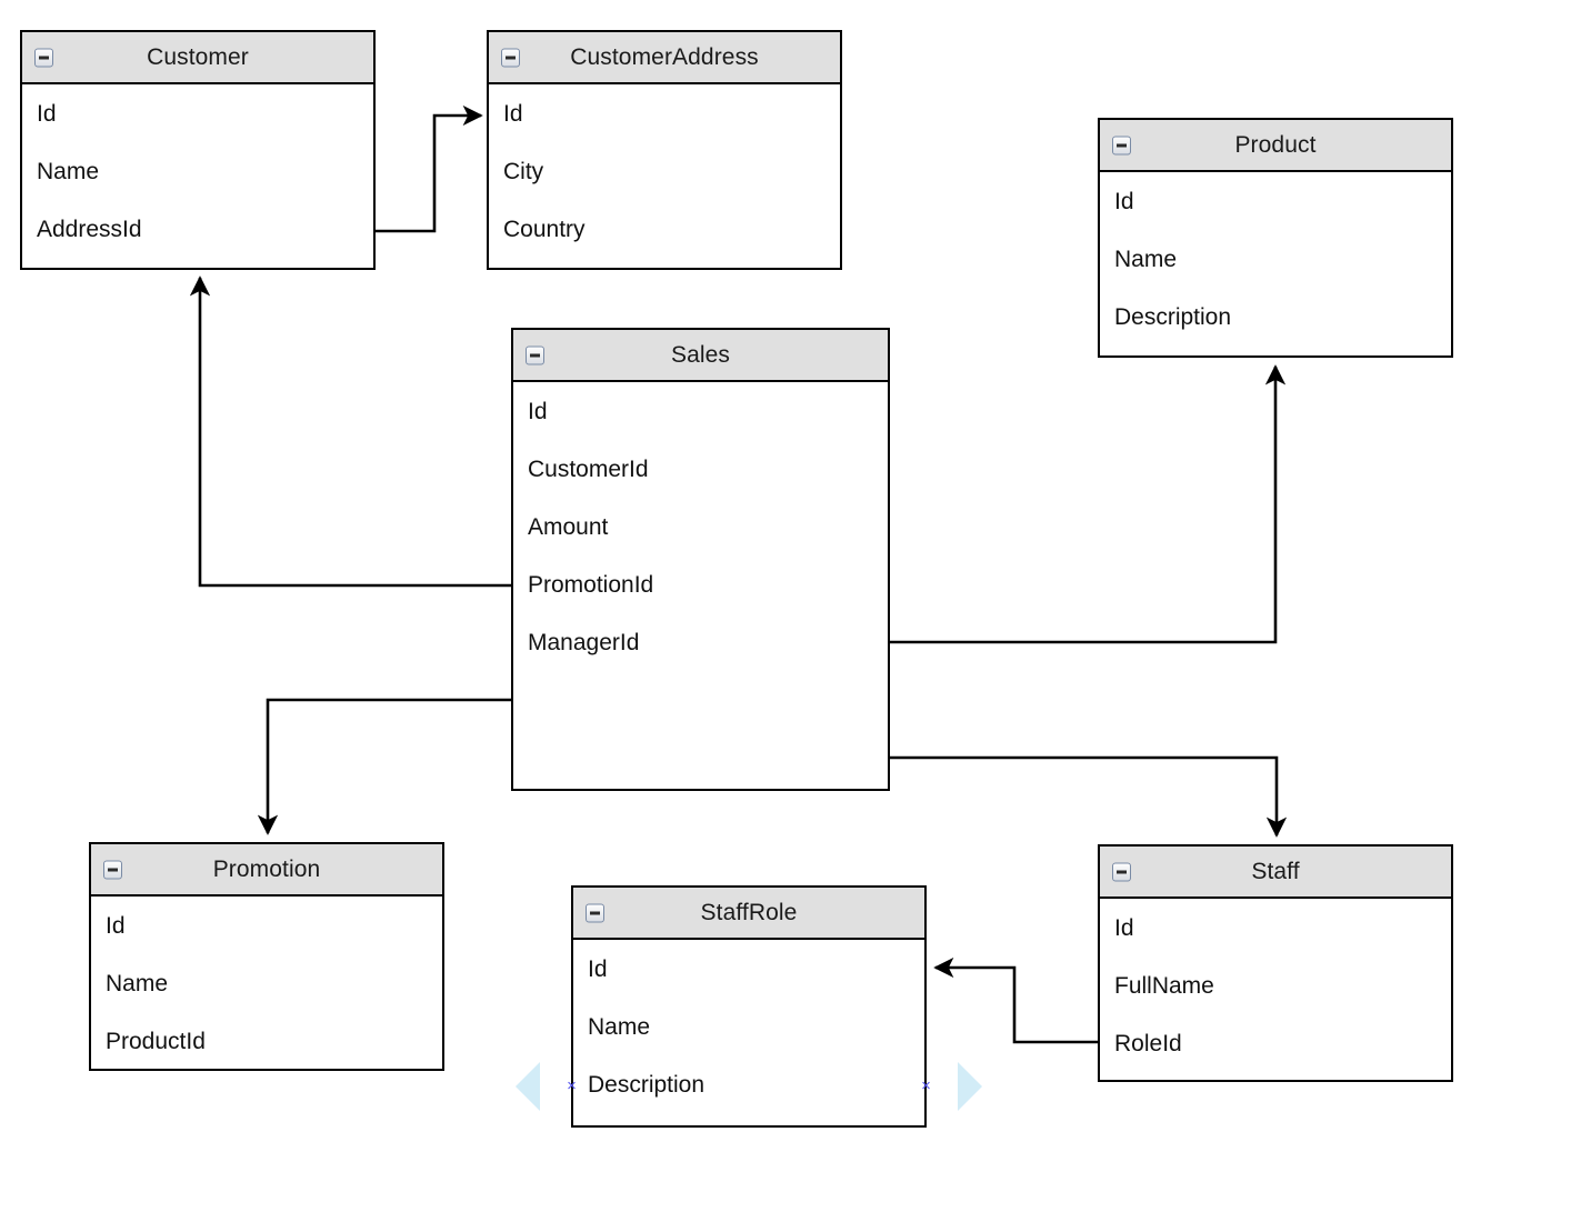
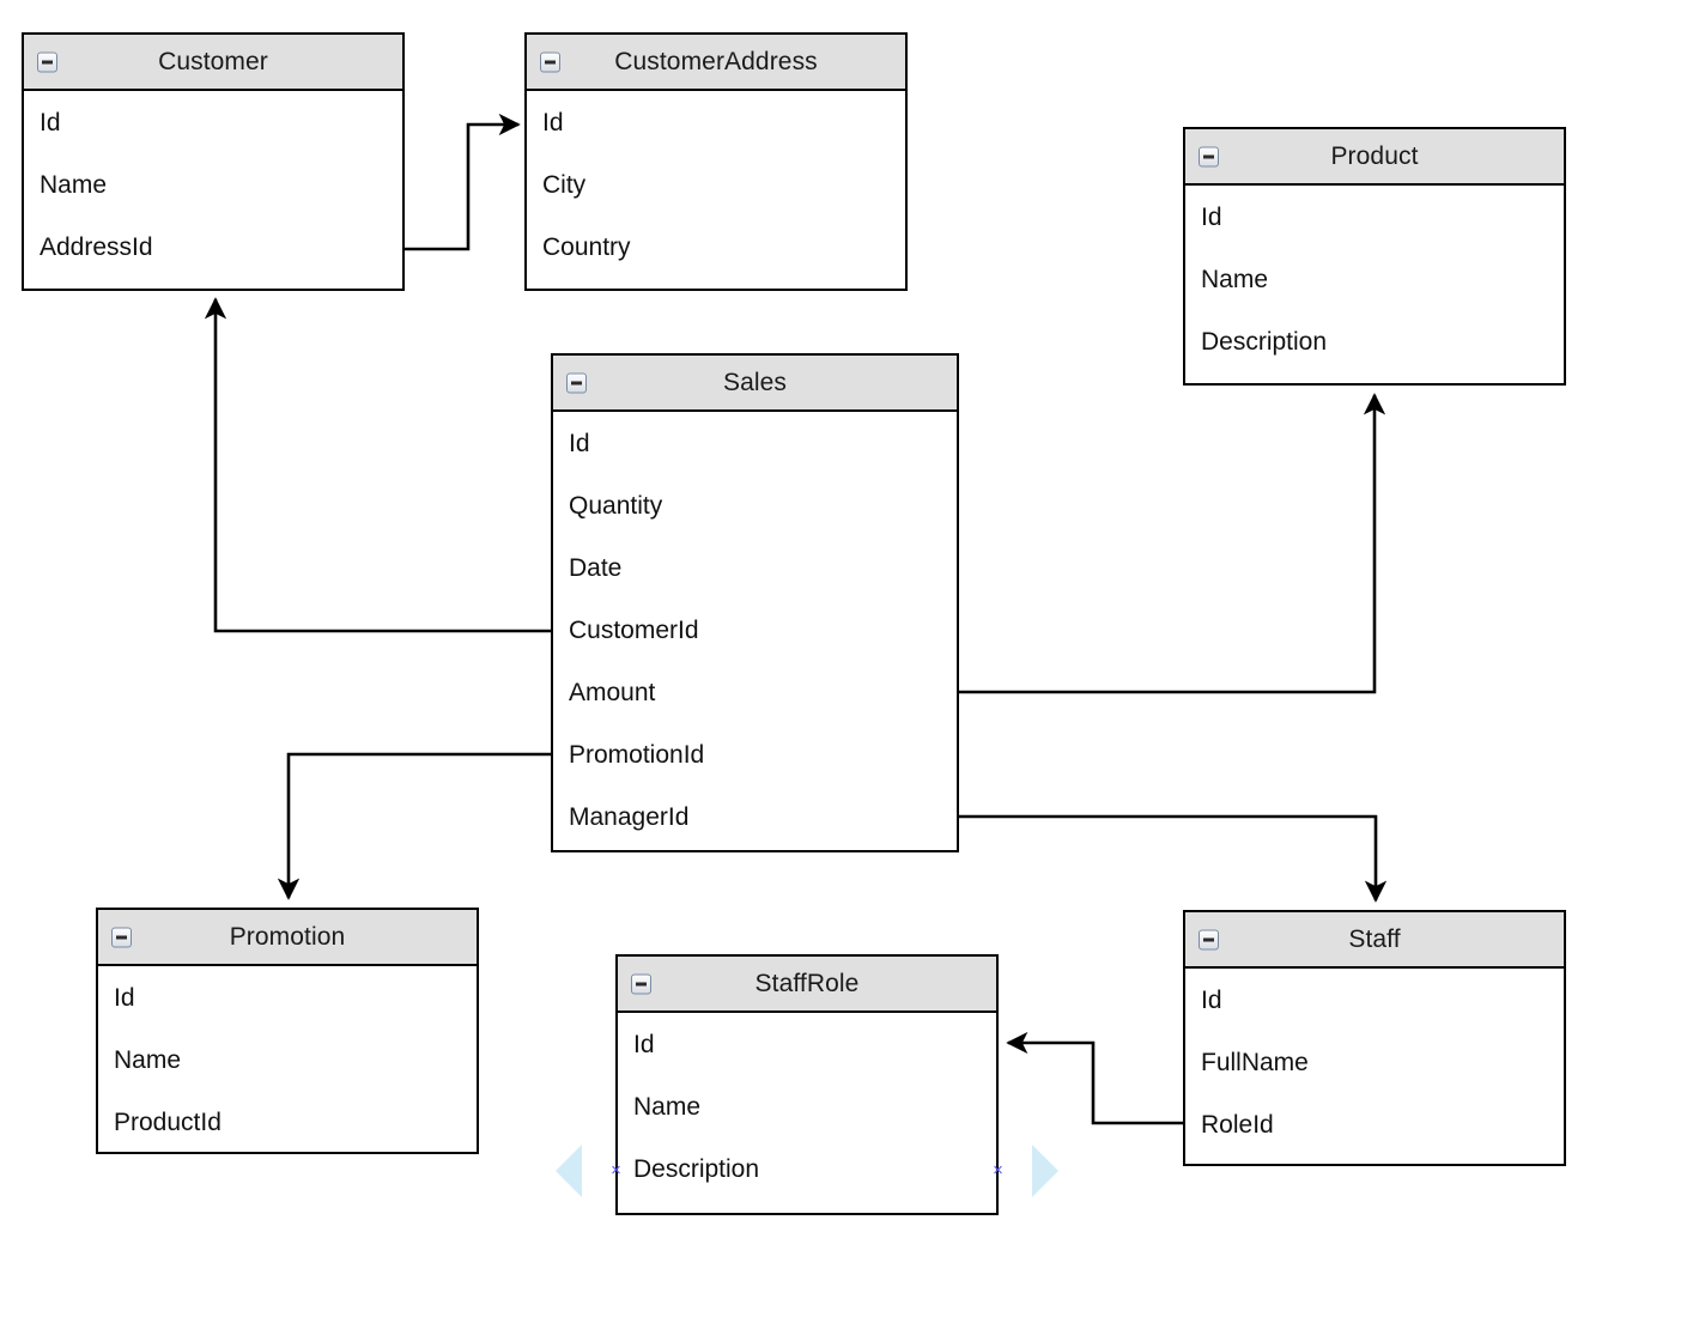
  Customer
  Id
  Name
  AddressId
  CustomerAddress
  Id
  City
  Country
  Product
  Id
  Name
  Description
  Sales
  Id
+ Quantity
+ Date
  CustomerId
  Amount
  PromotionId
  ManagerId
  Promotion
  Id
  Name
  ProductId
  StaffRole
  Id
  Name
  Description
  Staff
  Id
  FullName
  RoleId
  ×
  ×
